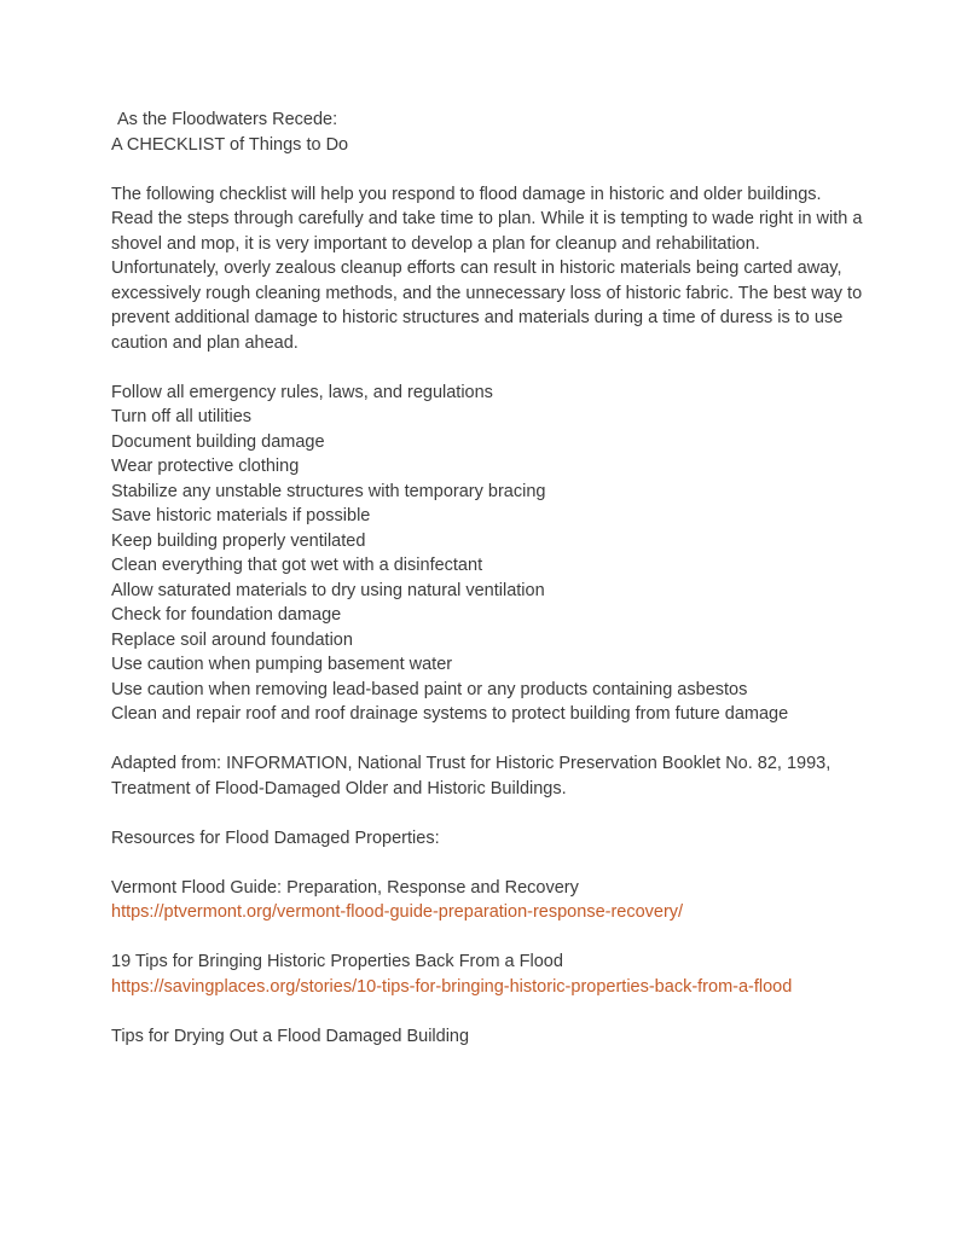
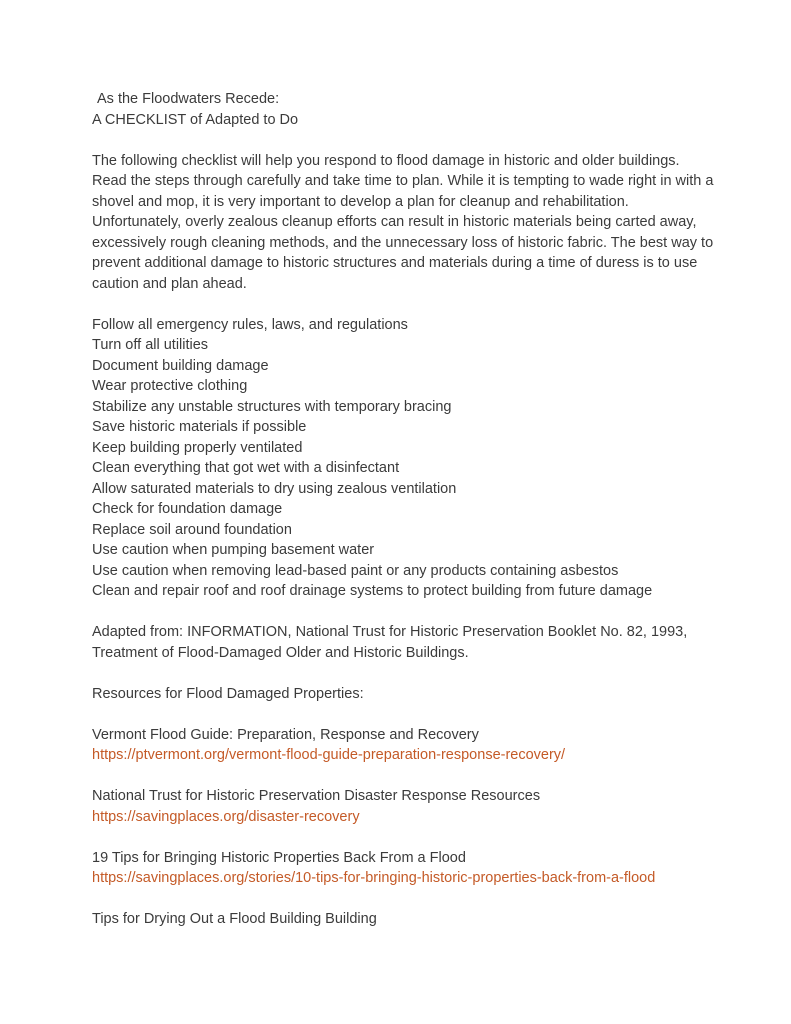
  As the Floodwaters Recede:
- A CHECKLIST of Things to Do
+ A CHECKLIST of Adapted to Do
  The following checklist will help you respond to flood damage in historic and older buildings. Read the steps through carefully and take time to plan. While it is tempting to wade right in with a shovel and mop, it is very important to develop a plan for cleanup and rehabilitation. Unfortunately, overly zealous cleanup efforts can result in historic materials being carted away, excessively rough cleaning methods, and the unnecessary loss of historic fabric. The best way to prevent additional damage to historic structures and materials during a time of duress is to use caution and plan ahead.
  Follow all emergency rules, laws, and regulations
  Turn off all utilities
  Document building damage
  Wear protective clothing
  Stabilize any unstable structures with temporary bracing
  Save historic materials if possible
  Keep building properly ventilated
  Clean everything that got wet with a disinfectant
- Allow saturated materials to dry using natural ventilation
+ Allow saturated materials to dry using zealous ventilation
  Check for foundation damage
  Replace soil around foundation
  Use caution when pumping basement water
  Use caution when removing lead-based paint or any products containing asbestos
  Clean and repair roof and roof drainage systems to protect building from future damage
  Adapted from: INFORMATION, National Trust for Historic Preservation Booklet No. 82, 1993, Treatment of Flood-Damaged Older and Historic Buildings.
  Resources for Flood Damaged Properties:
  Vermont Flood Guide: Preparation, Response and Recovery
  https://ptvermont.org/vermont-flood-guide-preparation-response-recovery/
+ National Trust for Historic Preservation Disaster Response Resources
+ https://savingplaces.org/disaster-recovery
  19 Tips for Bringing Historic Properties Back From a Flood
  https://savingplaces.org/stories/10-tips-for-bringing-historic-properties-back-from-a-flood
- Tips for Drying Out a Flood Damaged Building
+ Tips for Drying Out a Flood Building Building
